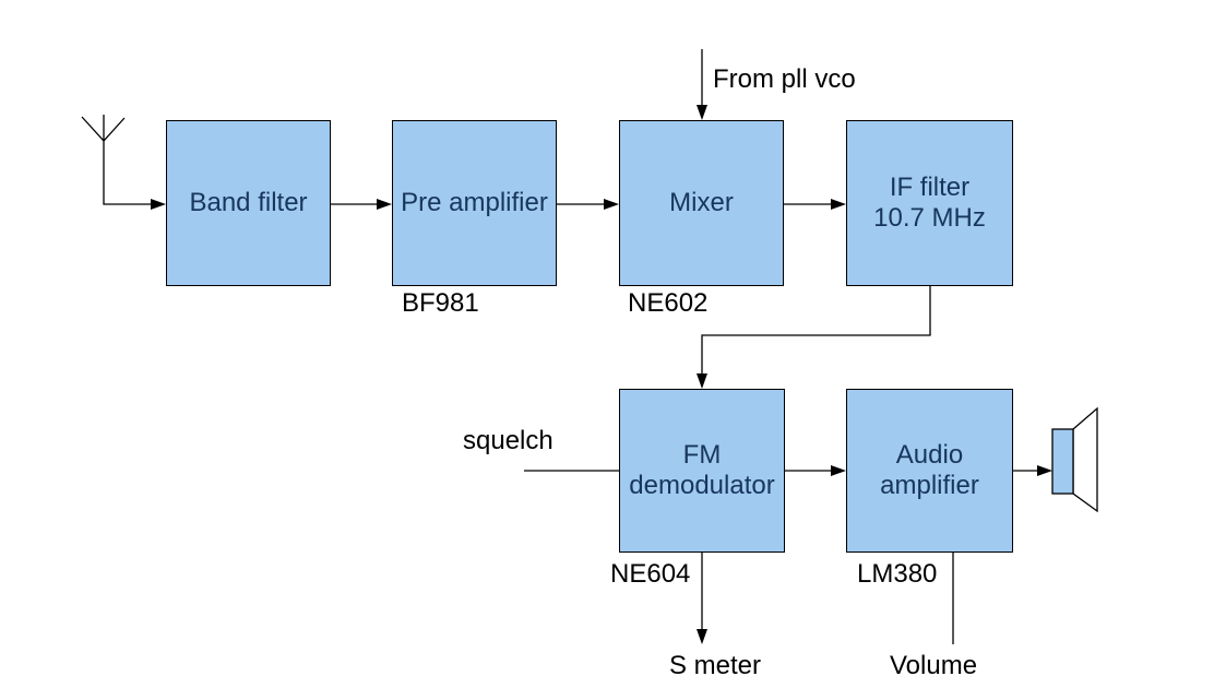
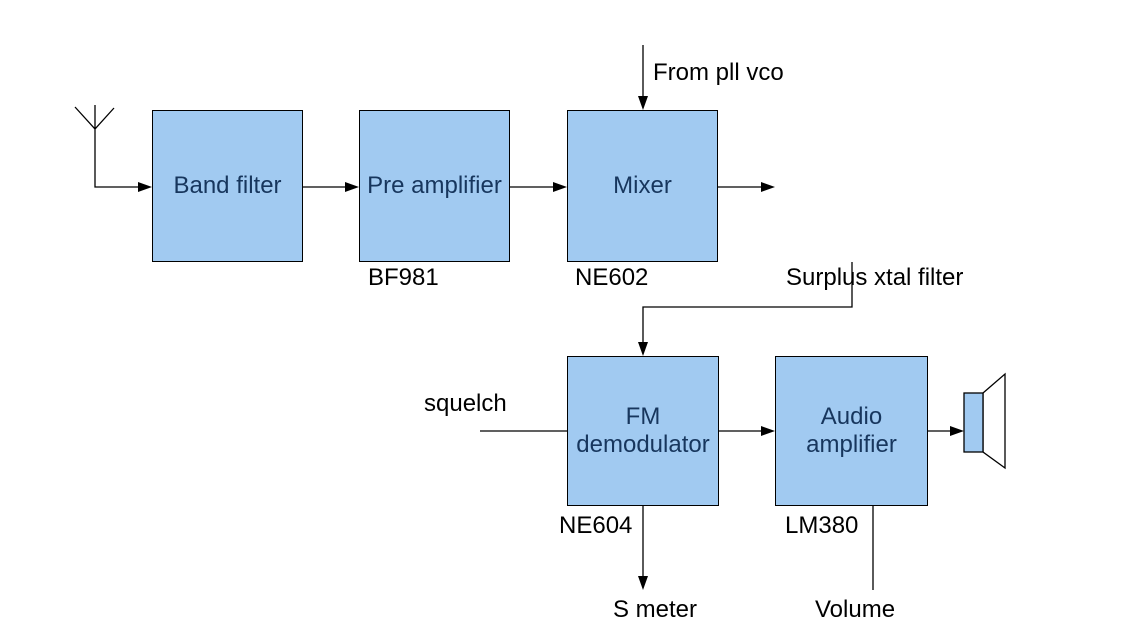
  Band filter
  Pre amplifier
  Mixer
- IF filter
- 10.7 MHz
  FM
  demodulator
  Audio
  amplifier
  BF981
  NE602
+ Surplus xtal filter
  NE604
  LM380
  From pll vco
  squelch
  S meter
  Volume
